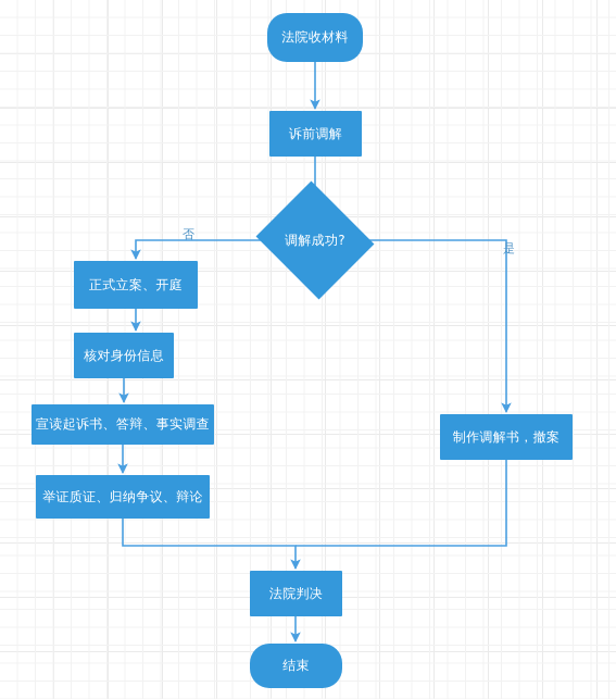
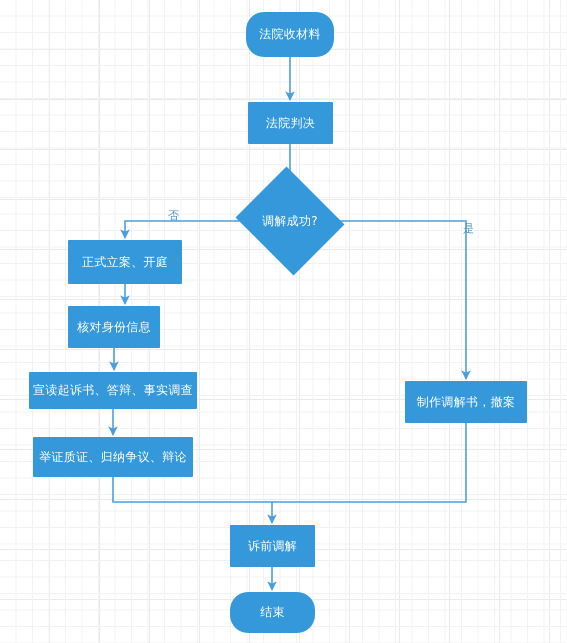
  法院收材料
- 诉前调解
+ 法院判决
  调解成功?
  正式立案、开庭
  核对身份信息
  宣读起诉书、答辩、事实调查
  举证质证、归纳争议、辩论
  制作调解书，撤案
- 法院判决
+ 诉前调解
  结束
  否
  是
